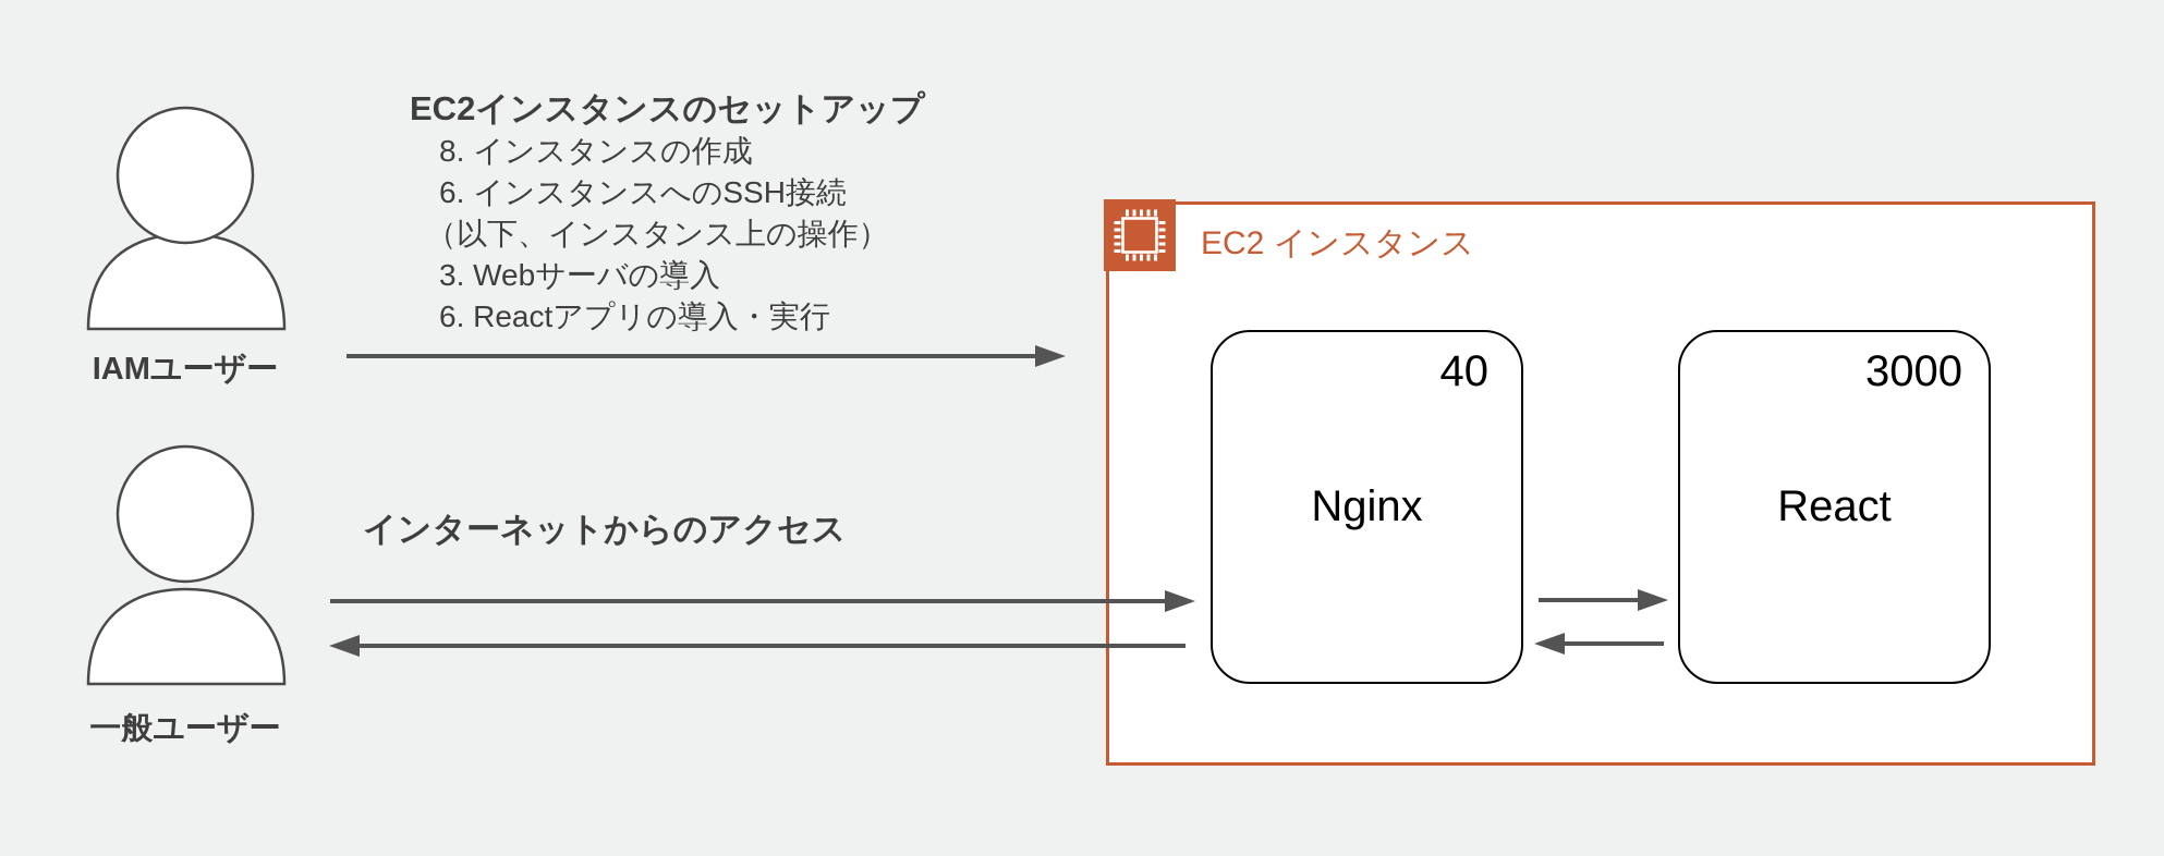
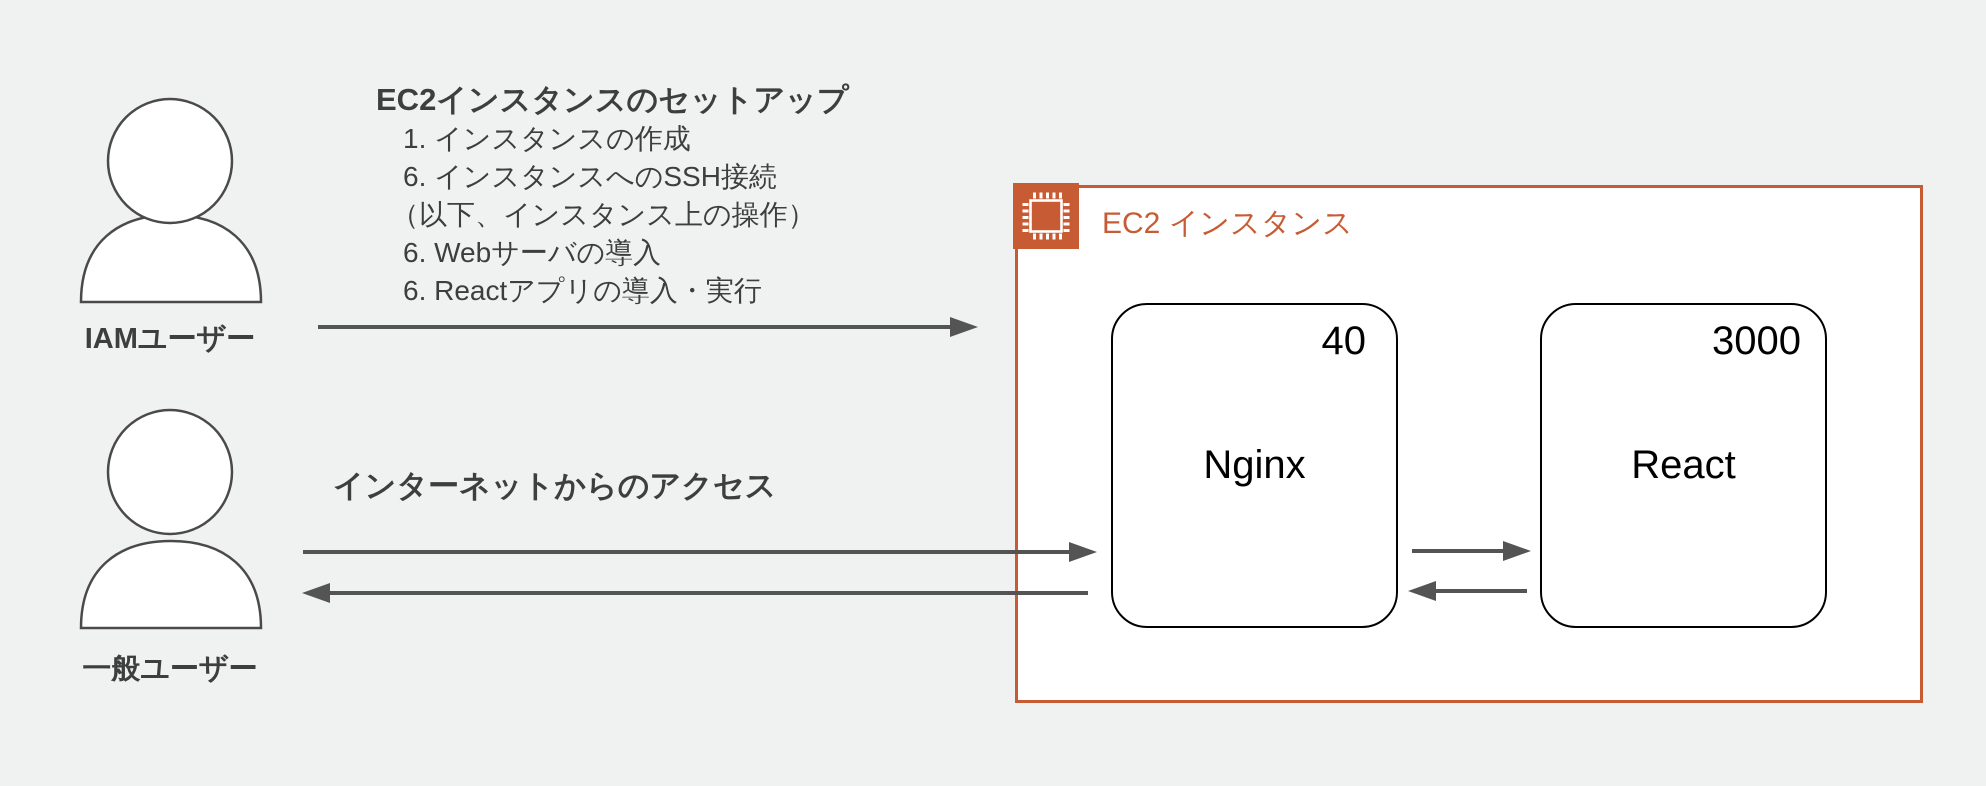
  40
  Nginx
  3000
  React
  EC2インスタンスのセットアップ
- 8. インスタンスの作成
+ 1. インスタンスの作成
  6. インスタンスへのSSH接続
  （以下、インスタンス上の操作）
- 3. Webサーバの導入
+ 6. Webサーバの導入
  6. Reactアプリの導入・実行
  IAMユーザー
  一般ユーザー
  インターネットからのアクセス
  EC2 インスタンス
